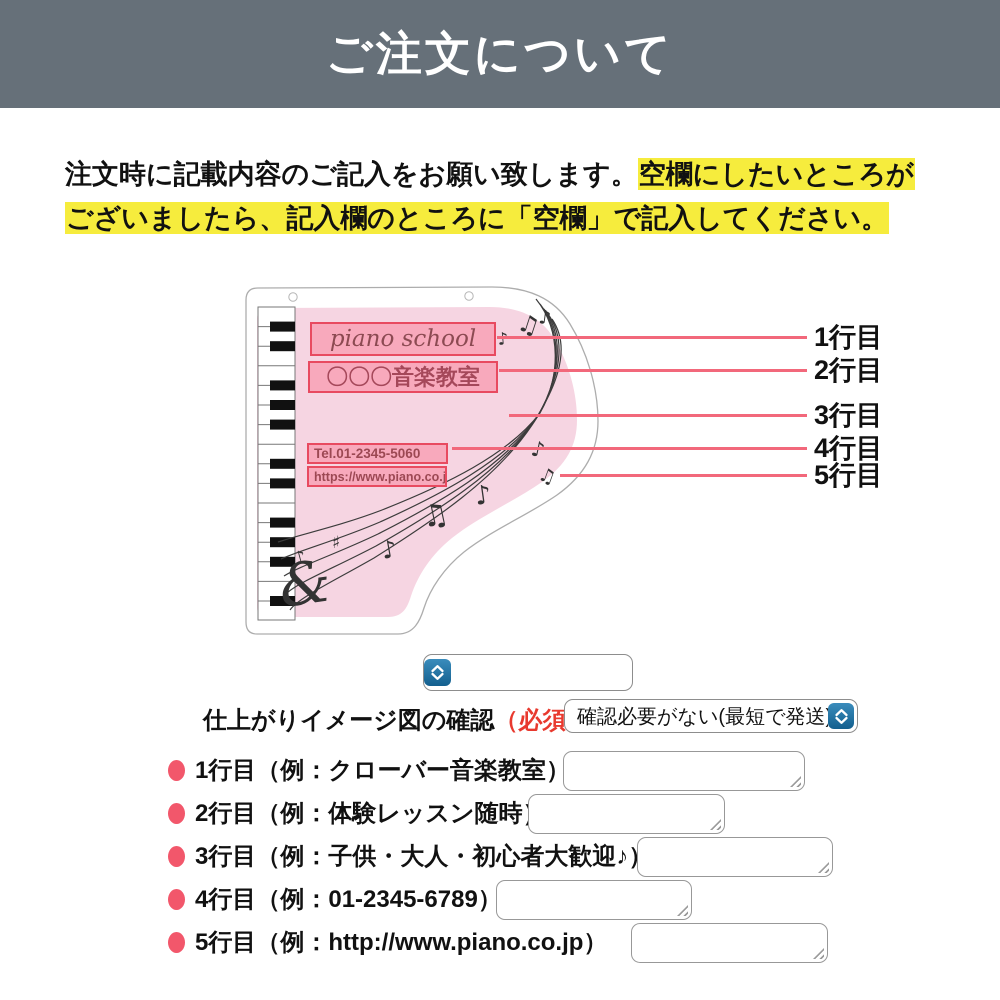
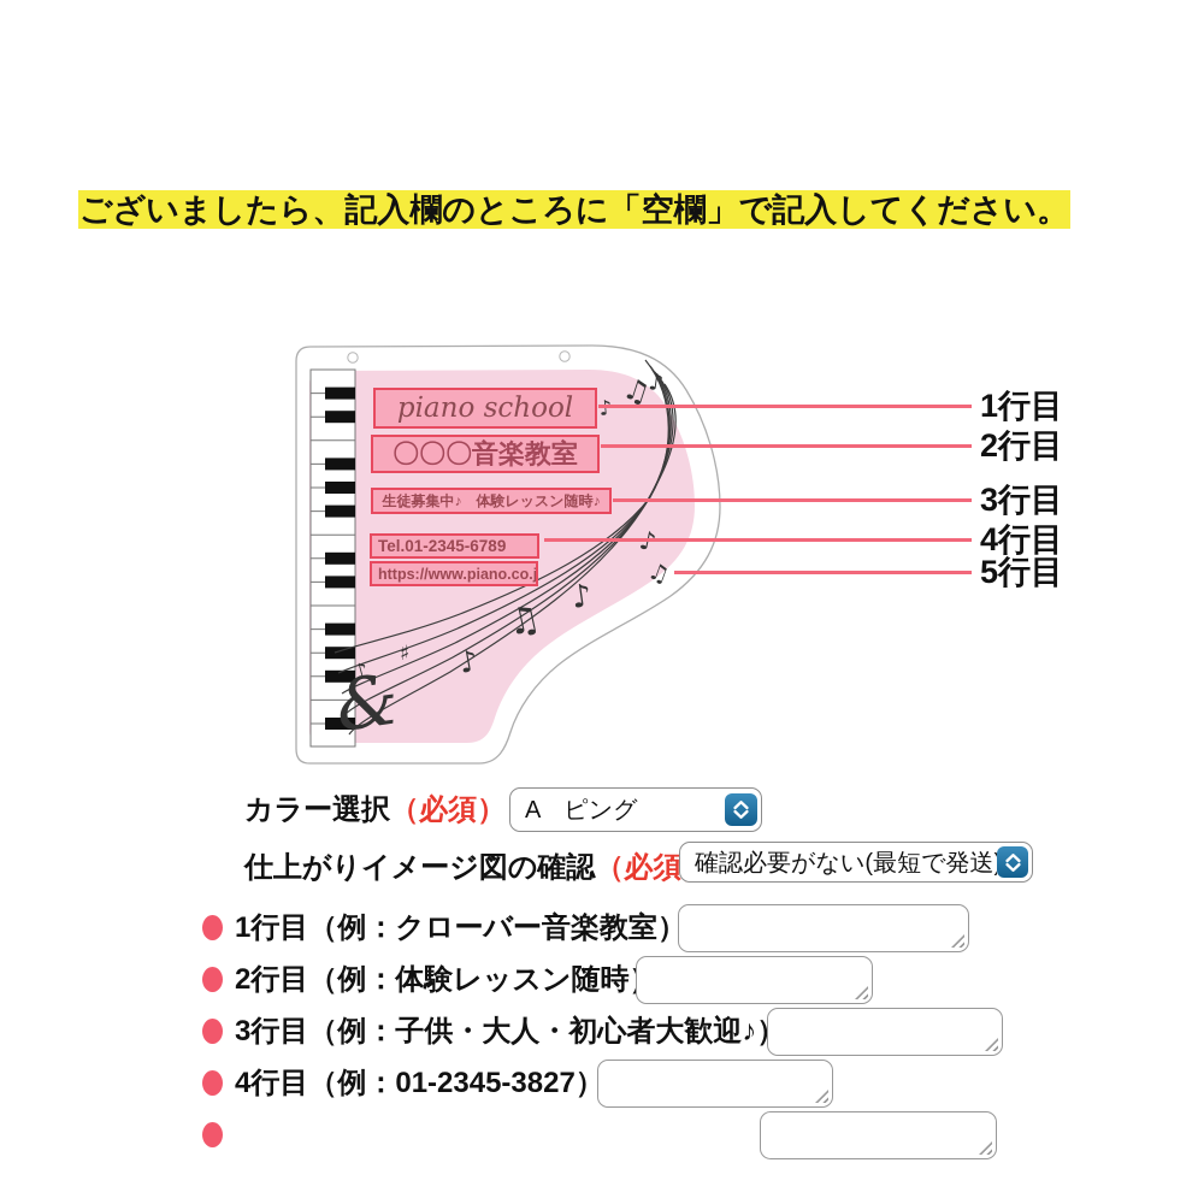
- ご注文について
- 注文時に記載内容のご記入をお願い致します。空欄にしたいところが
  ございましたら、記入欄のところに「空欄」で記入してください。
  ♯
  piano school
  〇〇〇音楽教室
+ 生徒募集中♪ 体験レッスン随時♪
- Tel.01-2345-5060
+ Tel.01-2345-6789
  https://www.piano.co.j
  1行目
  2行目
  3行目
  4行目
  5行目
+ カラー選択（必須）
+ A ピング
  仕上がりイメージ図の確認（必須
  確認必要がない(最短で発送
  1行目（例：クローバー音楽教室）
  2行目（例：体験レッスン随時
  3行目（例：子供・大人・初心者大歓迎♪
- 4行目（例：01-2345-6789）
+ 4行目（例：01-2345-3827）
- 5行目（例：http://www.piano.co.jp）
